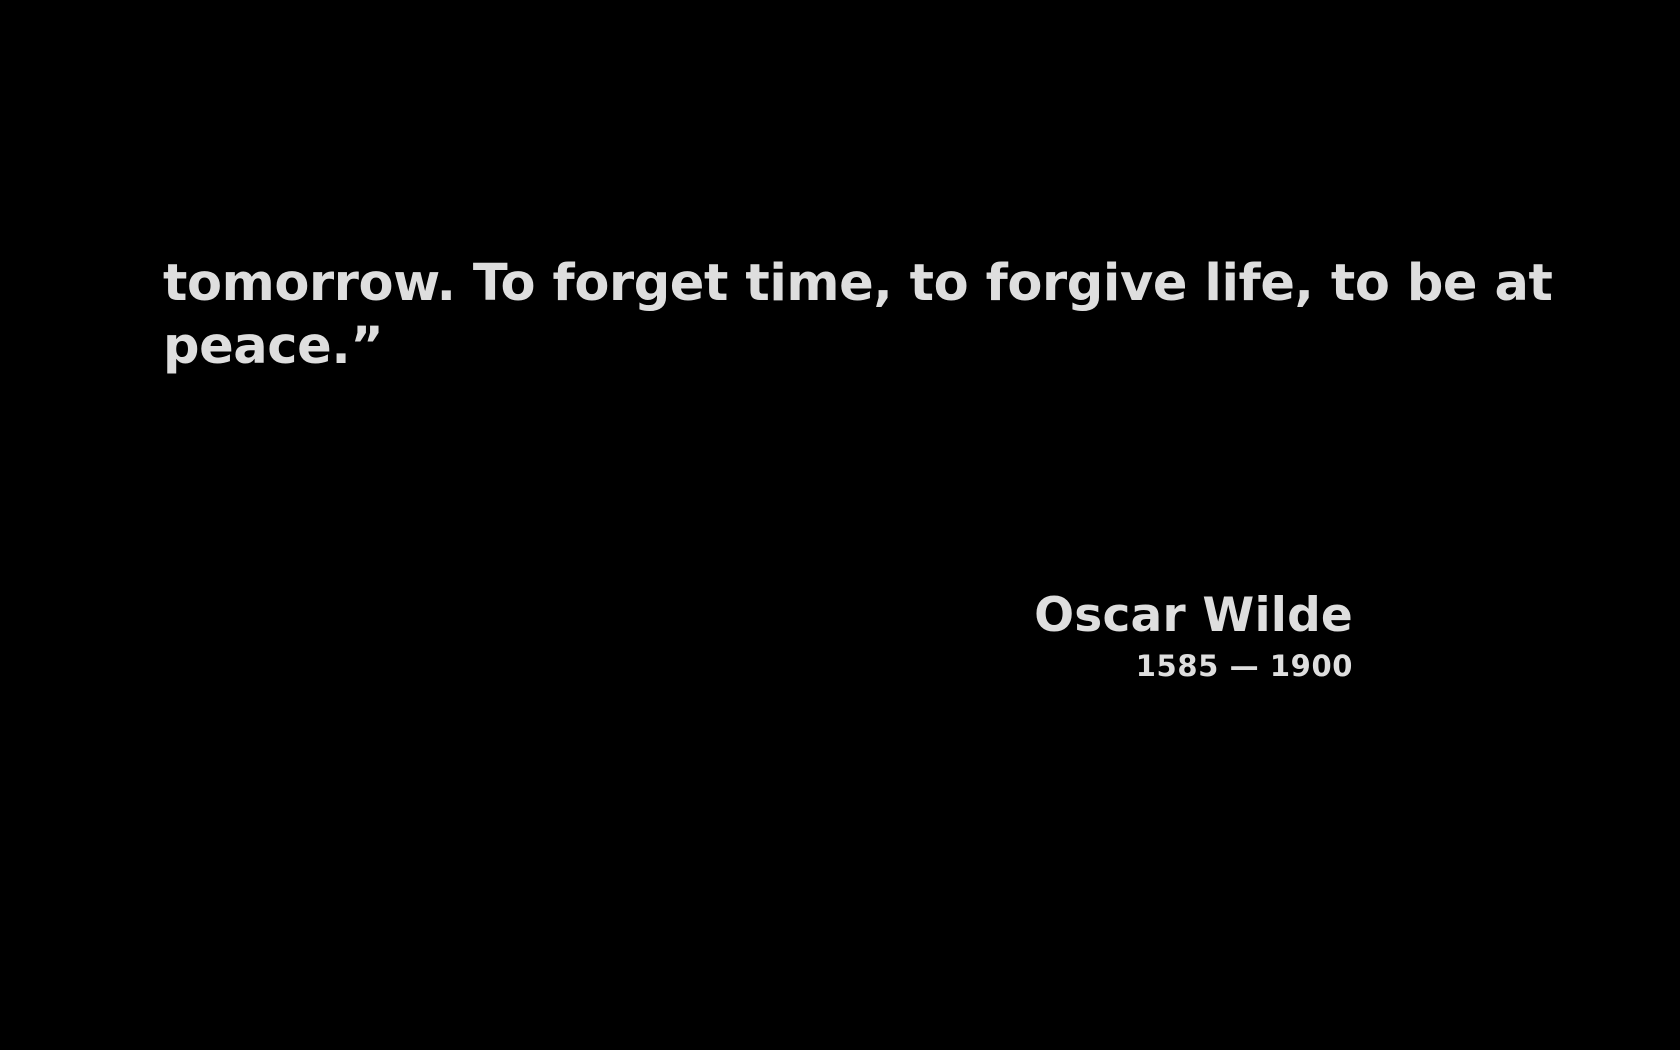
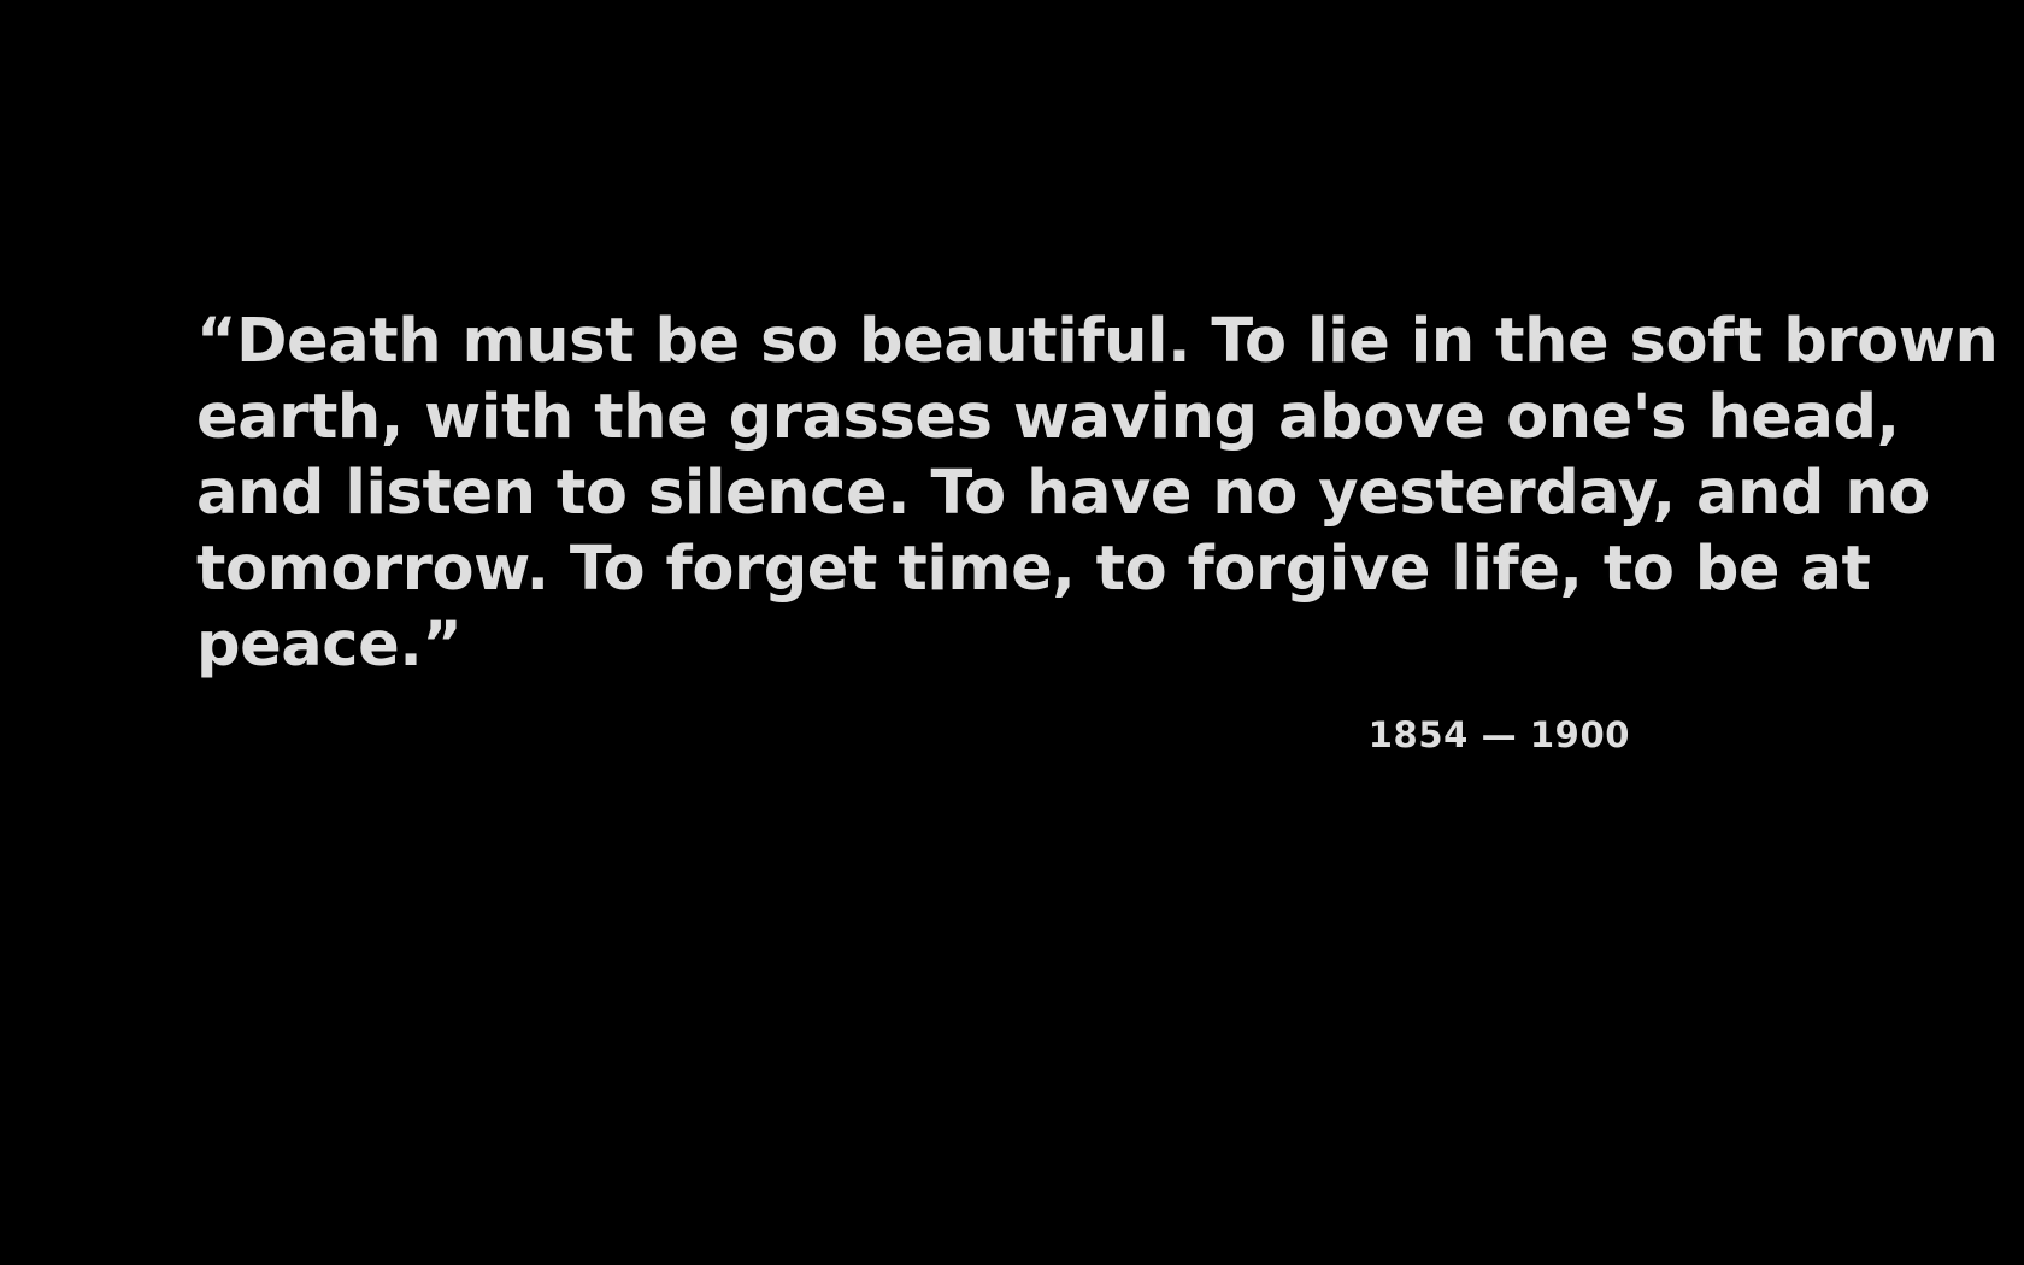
+ “Death must be so beautiful. To lie in the soft brown
+ earth, with the grasses waving above one's head,
+ and listen to silence. To have no yesterday, and no
  tomorrow. To forget time, to forgive life, to be at
  peace.”
- Oscar Wilde
- 1585 — 1900
+ 1854 — 1900
